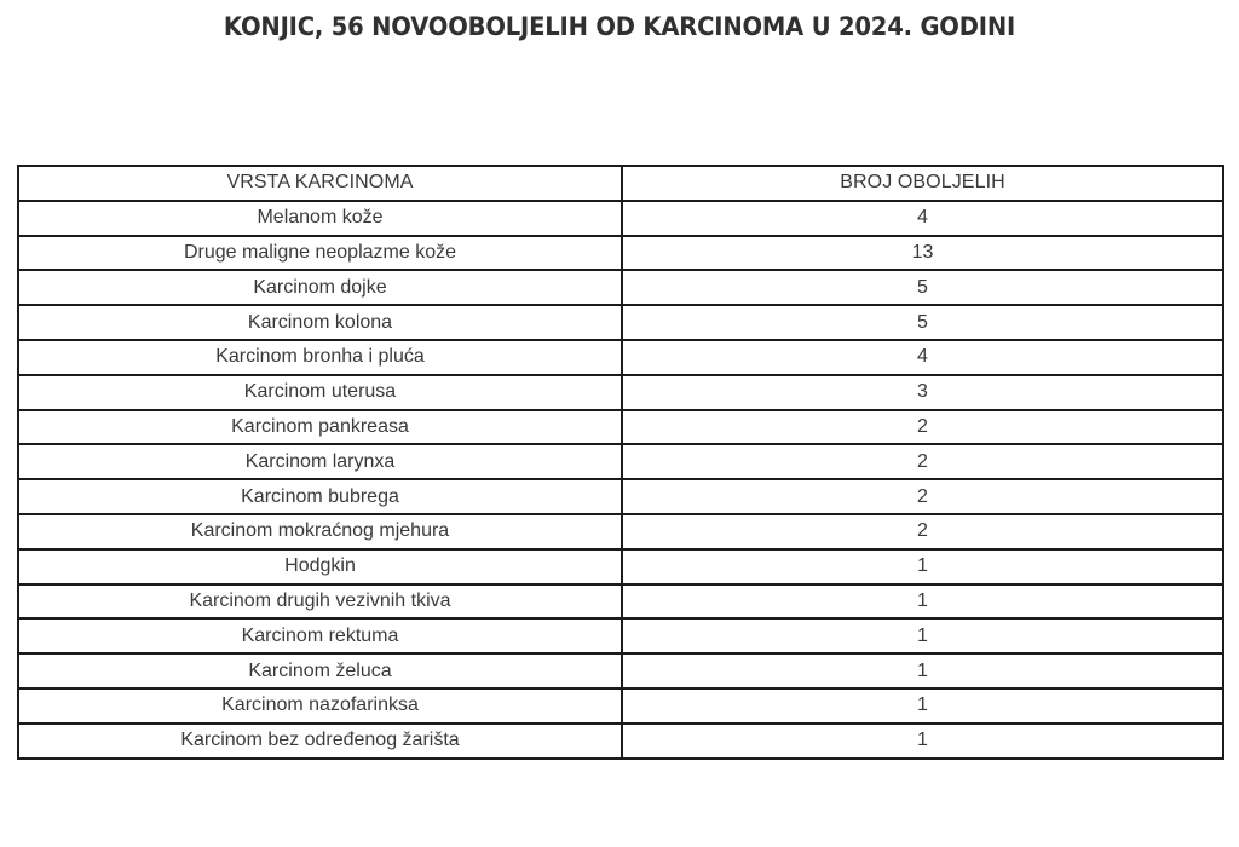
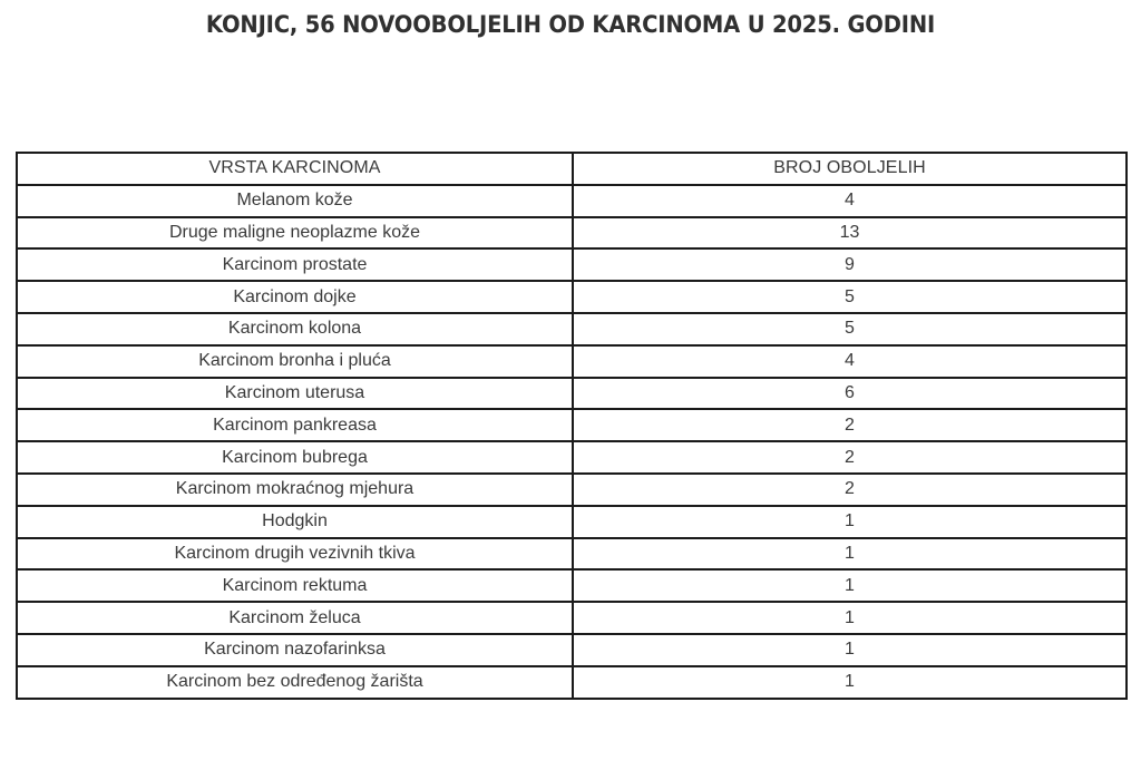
- KONJIC, 56 NOVOOBOLJELIH OD KARCINOMA U 2024. GODINI
+ KONJIC, 56 NOVOOBOLJELIH OD KARCINOMA U 2025. GODINI
  VRSTA KARCINOMA	BROJ OBOLJELIH
  Melanom kože	4
  Druge maligne neoplazme kože	13
+ Karcinom prostate	9
  Karcinom dojke	5
  Karcinom kolona	5
  Karcinom bronha i pluća	4
- Karcinom uterusa	3
+ Karcinom uterusa	6
  Karcinom pankreasa	2
- Karcinom larynxa	2
  Karcinom bubrega	2
  Karcinom mokraćnog mjehura	2
  Hodgkin	1
  Karcinom drugih vezivnih tkiva	1
  Karcinom rektuma	1
  Karcinom želuca	1
  Karcinom nazofarinksa	1
  Karcinom bez određenog žarišta	1
